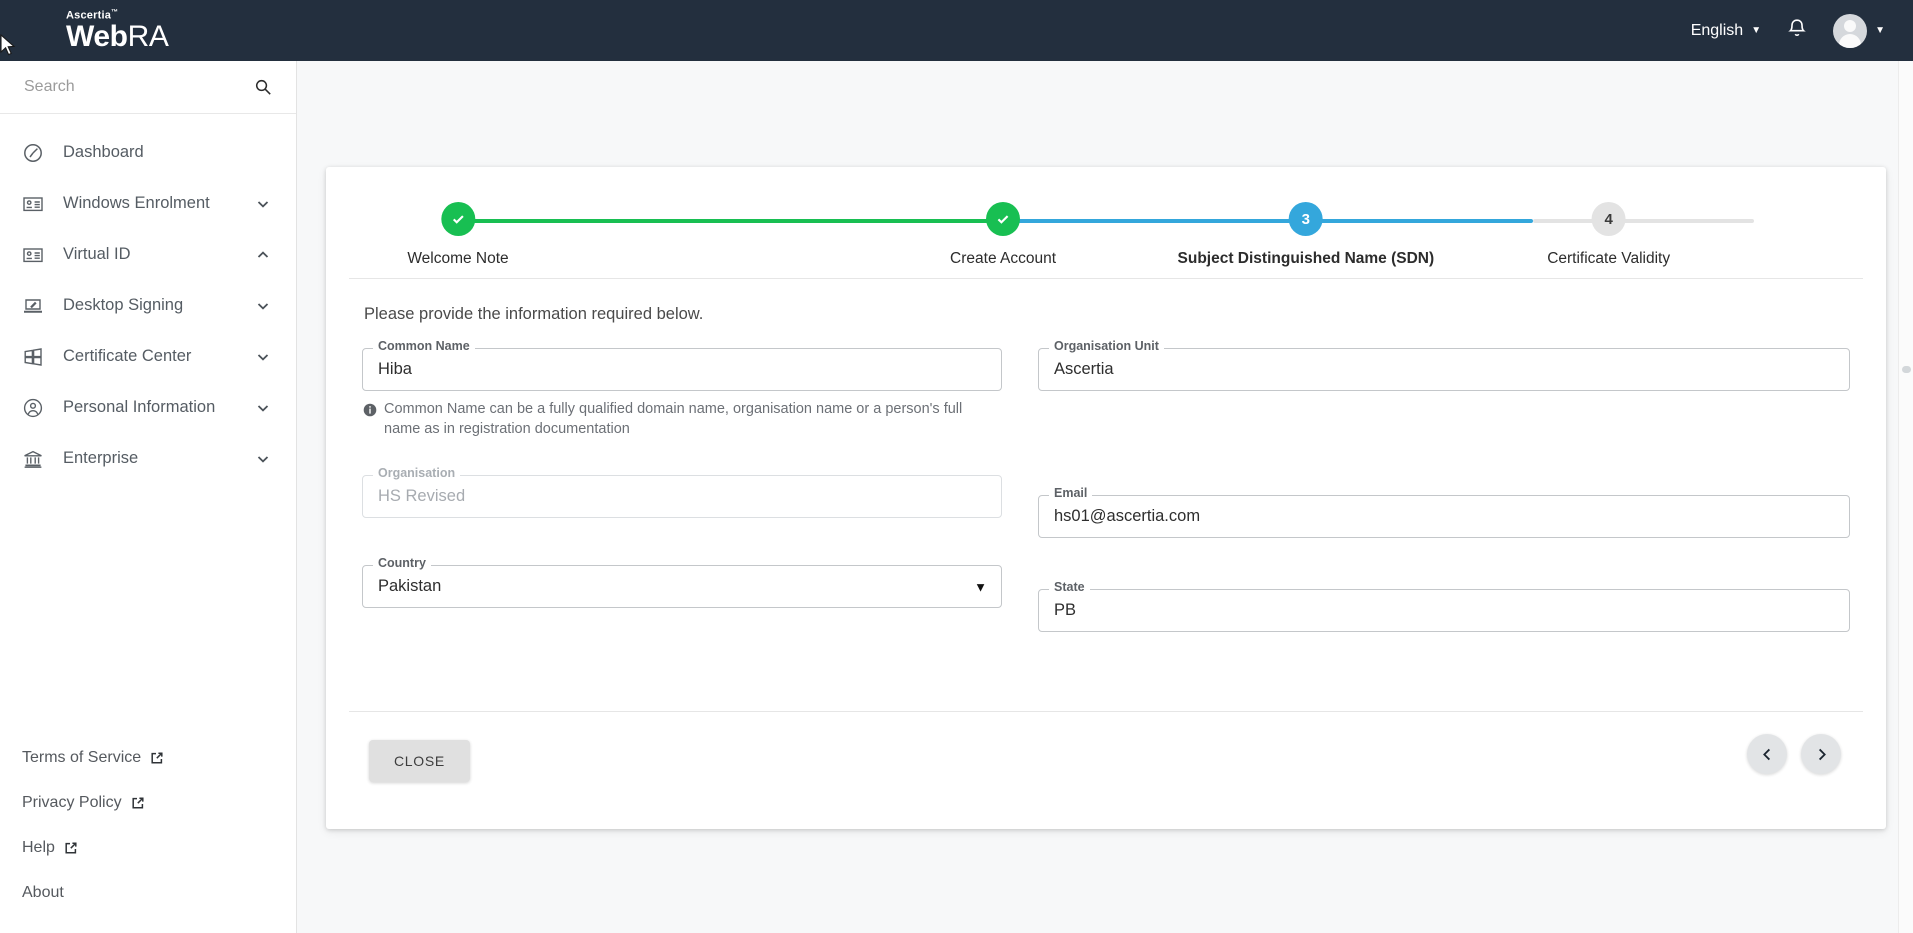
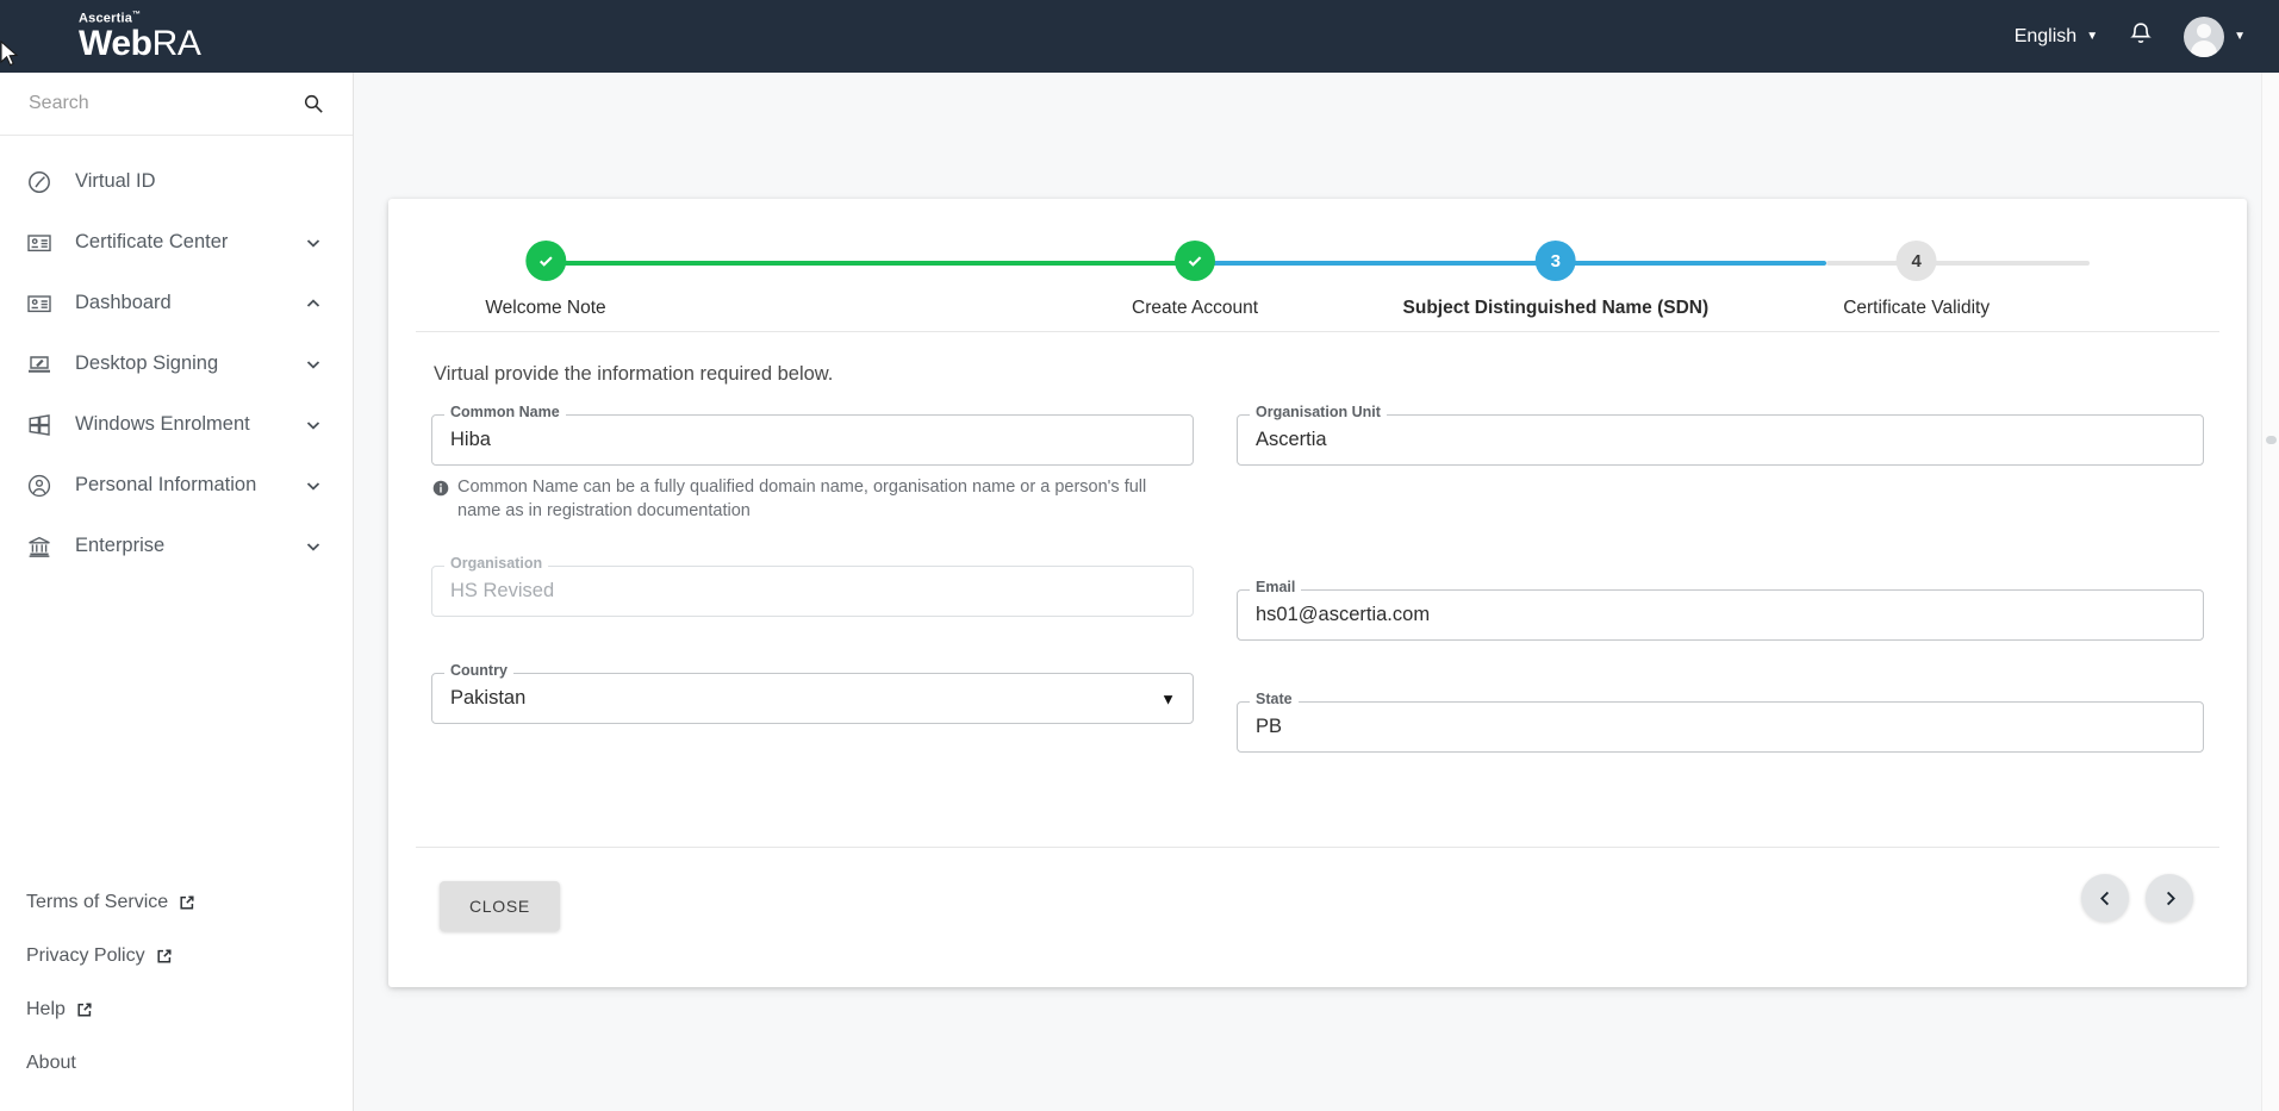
  Ascertia
  WebRA
  English
  ▼
  ▼
  Search
- Dashboard
+ Virtual ID
- Windows Enrolment
+ Certificate Center
- Virtual ID
+ Dashboard
  Desktop Signing
- Certificate Center
+ Windows Enrolment
  Personal Information
  Enterprise
  Terms of Service
  Privacy Policy
  Help
  About
  Welcome Note
  Create Account
  3
  Subject Distinguished Name (SDN)
  4
  Certificate Validity
- Please provide the information required below.
+ Virtual provide the information required below.
  Common Name
  Hiba
  Common Name can be a fully qualified domain name, organisation name or a person's full name as in registration documentation
  Organisation
  HS Revised
  Country
  Pakistan
  ▼
  Organisation Unit
  Ascertia
  Email
  hs01@ascertia.com
  State
  PB
  CLOSE
